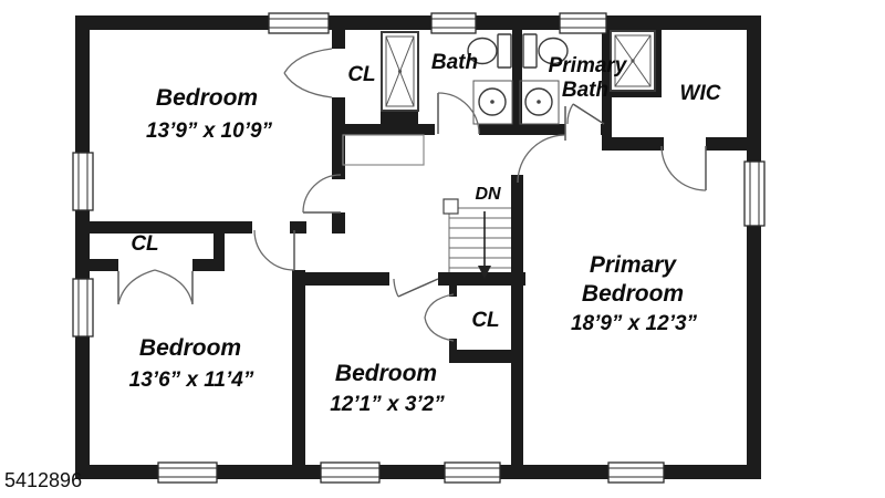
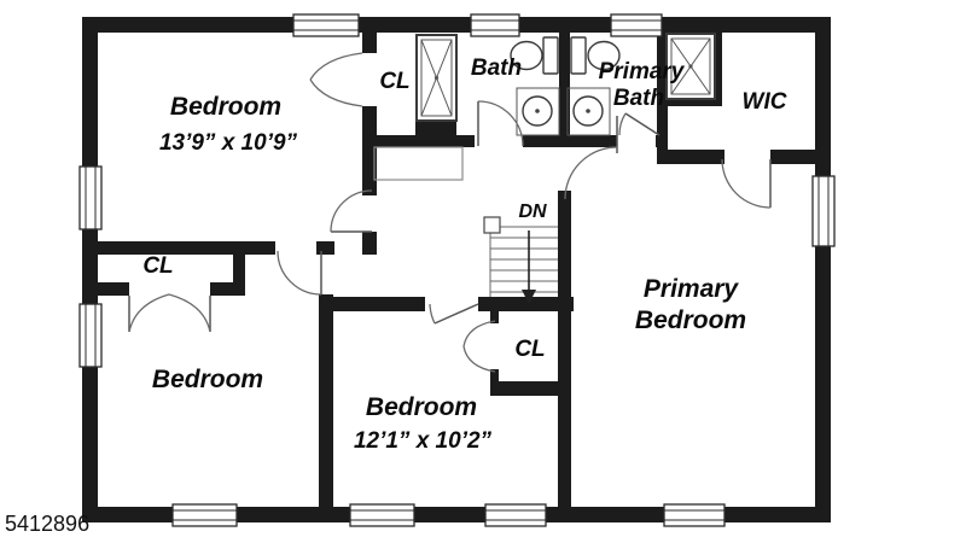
  Bedroom
  13’9” x 10’9”
  Bedroom
- 13’6” x 11’4”
  Bedroom
- 12’1” x 3’2”
+ 12’1” x 10’2”
  Primary
  Bedroom
- 18’9” x 12’3”
  Bath
  Primary
  Bath
  WIC
  CL
  CL
  CL
  DN
  5412896
